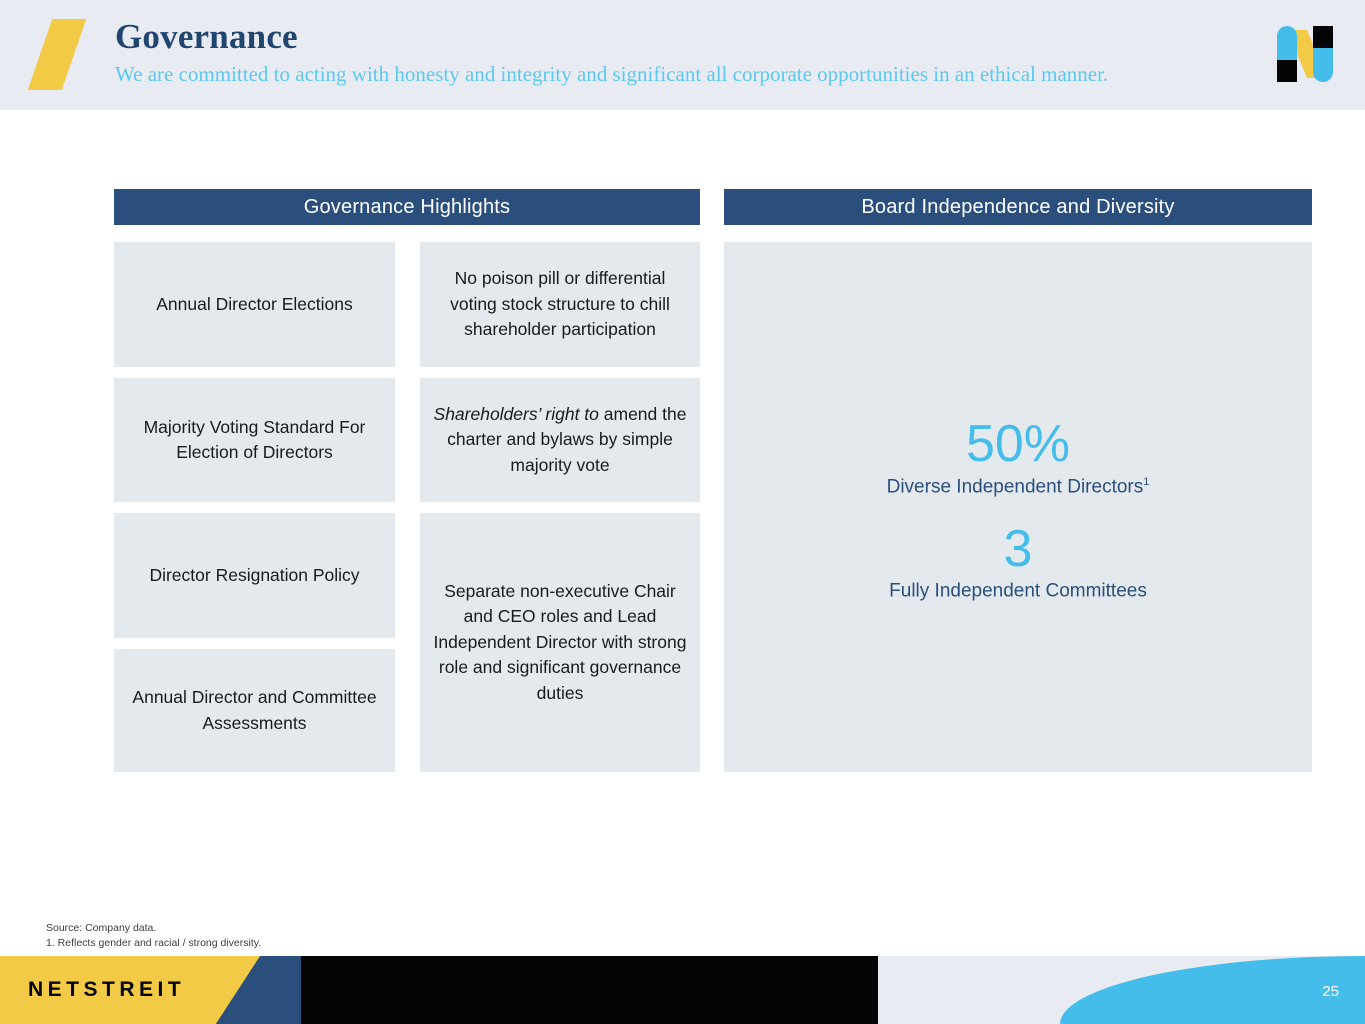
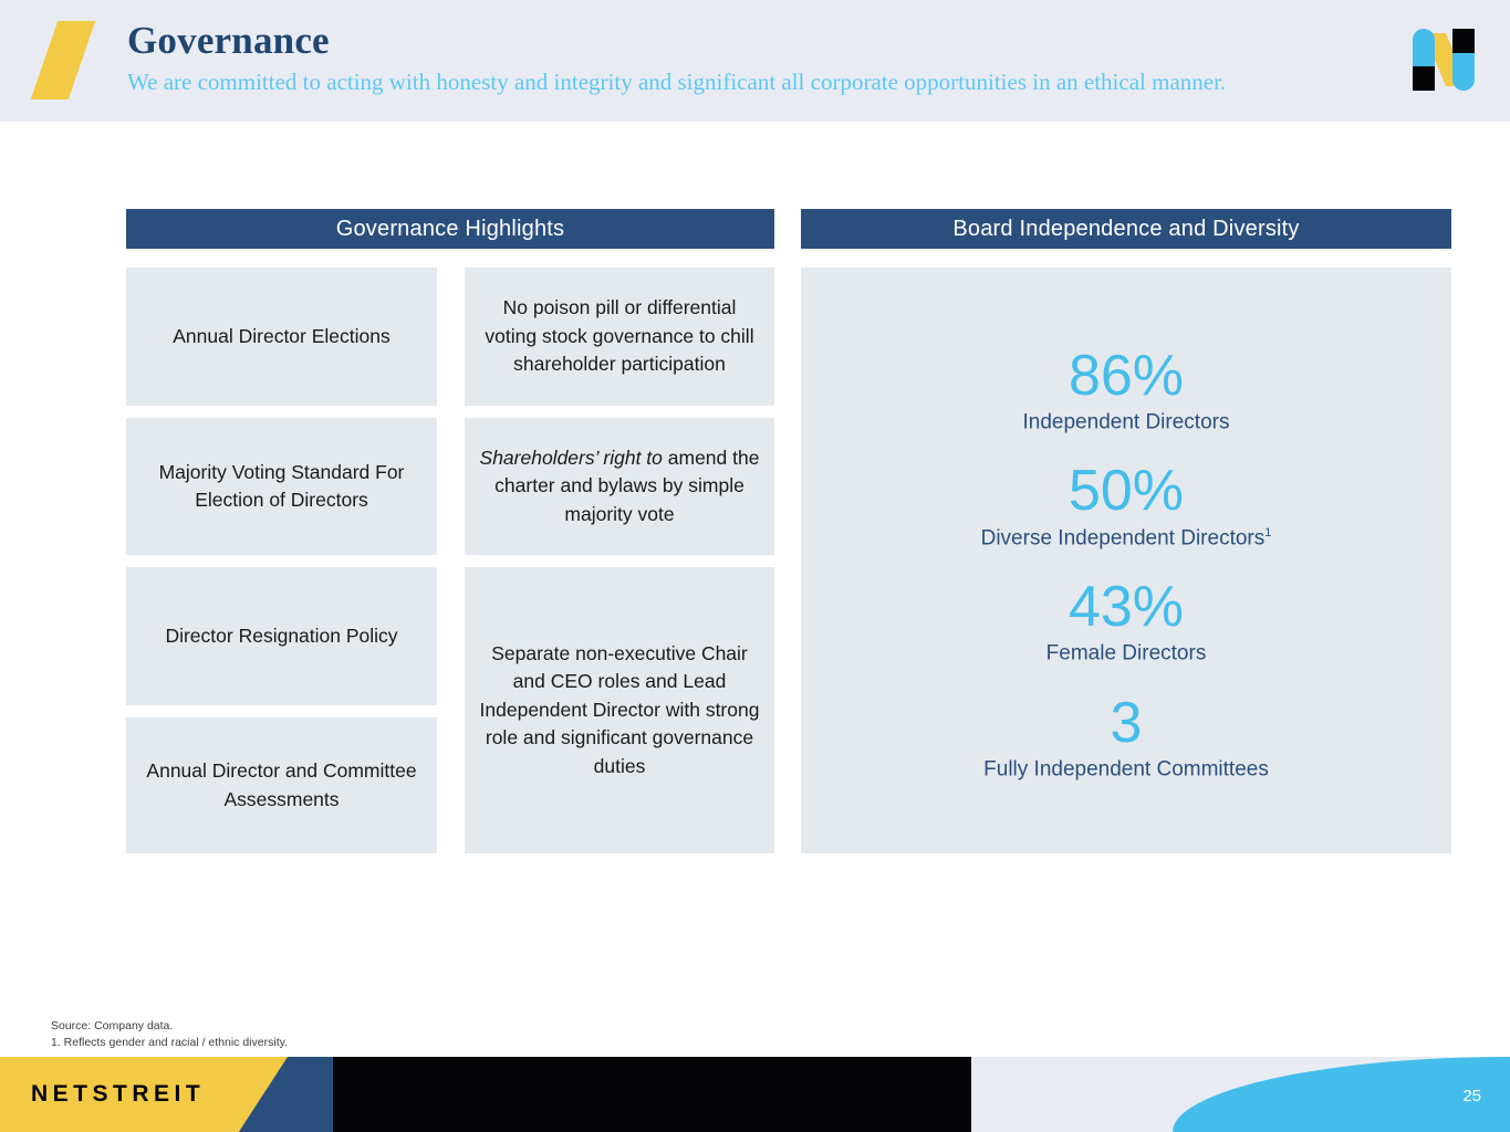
  Governance
  We are committed to acting with honesty and integrity and significant all corporate opportunities in an ethical manner.
  Governance Highlights
  Annual Director Elections
  Majority Voting Standard For Election of Directors
  Director Resignation Policy
  Annual Director and Committee Assessments
- No poison pill or differential voting stock structure to chill shareholder participation
+ No poison pill or differential voting stock governance to chill shareholder participation
  Shareholders’ right to amend the charter and bylaws by simple majority vote
  Separate non-executive Chair and CEO roles and Lead Independent Director with strong role and significant governance duties
  Board Independence and Diversity
+ 86%
+ Independent Directors
  50%
  Diverse Independent Directors1
+ 43%
+ Female Directors
  3
  Fully Independent Committees
  Source: Company data.
- 1. Reflects gender and racial / strong diversity.
+ 1. Reflects gender and racial / ethnic diversity.
  NETSTREIT
  25
